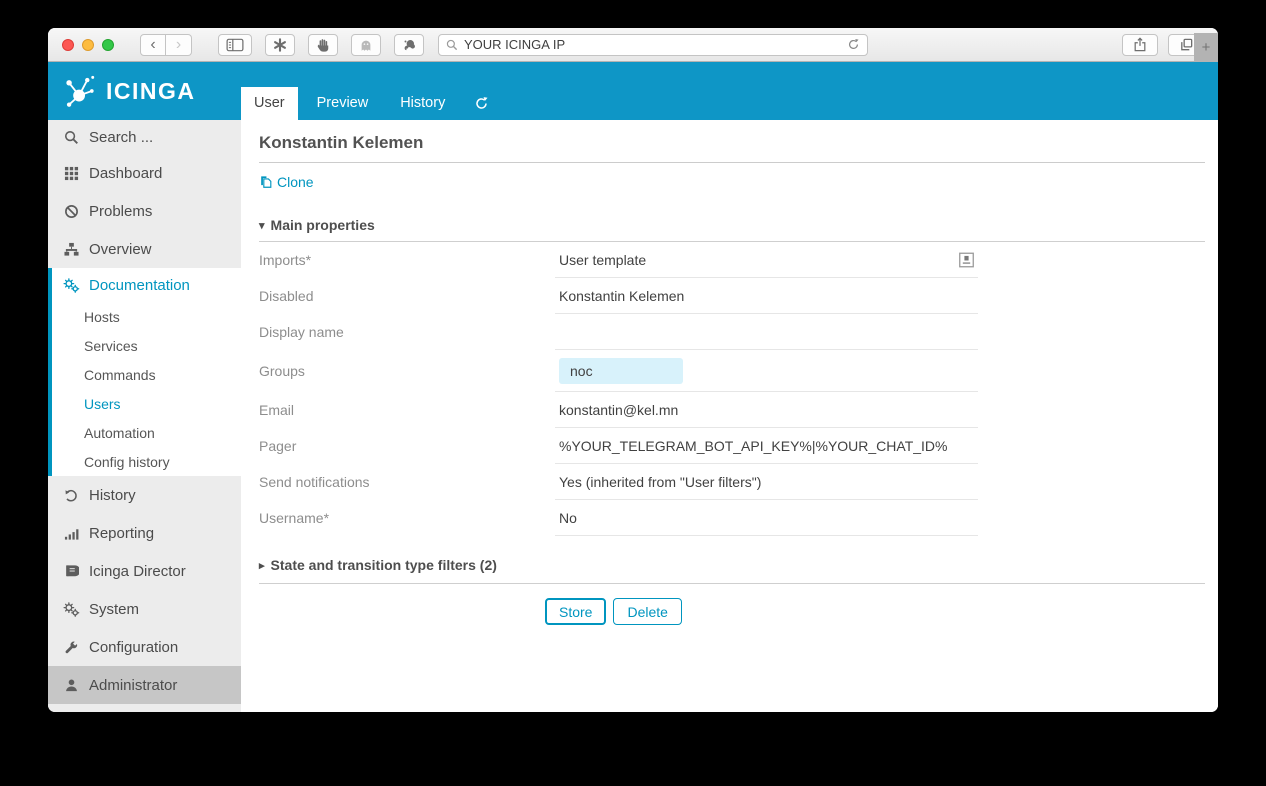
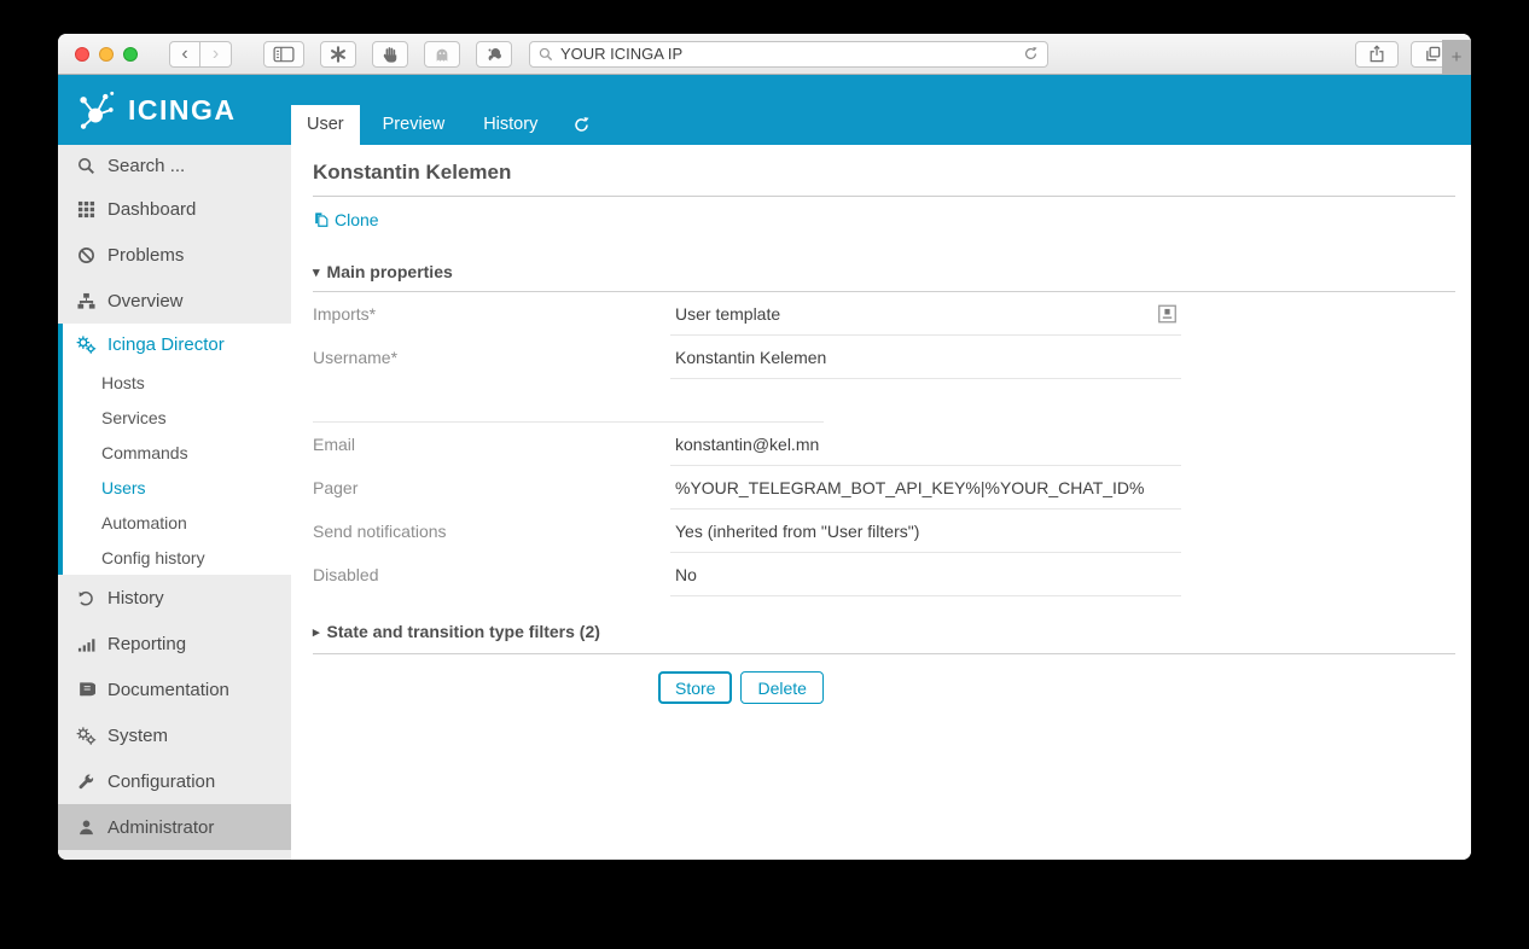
  ‹
  ›
  YOUR ICINGA IP
  +
  ICINGA
  User
  Preview
  History
  Search ...
  Dashboard
  Problems
  Overview
- Documentation
+ Icinga Director
  Hosts
  Services
  Commands
  Users
  Automation
  Config history
  History
  Reporting
- Icinga Director
+ Documentation
  System
  Configuration
  Administrator
  Konstantin Kelemen
  Clone
  ▾
  Main properties
  Imports*
  User template
- Disabled
+ Username*
  Konstantin Kelemen
- Display name
- Groups
- noc
  Email
  konstantin@kel.mn
  Pager
  %YOUR_TELEGRAM_BOT_API_KEY%|%YOUR_CHAT_ID%
  Send notifications
  Yes (inherited from "User filters")
- Username*
+ Disabled
  No
  ▸
  State and transition type filters (2)
  Store
  Delete
